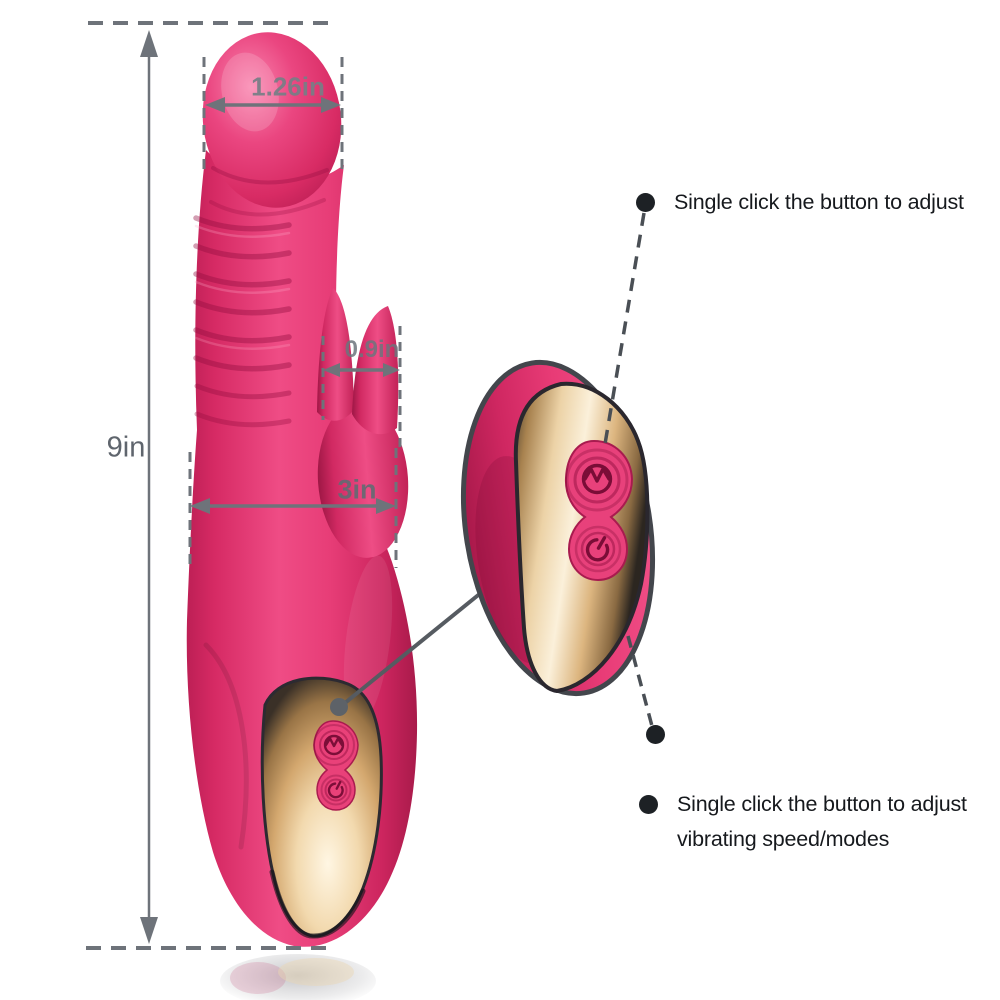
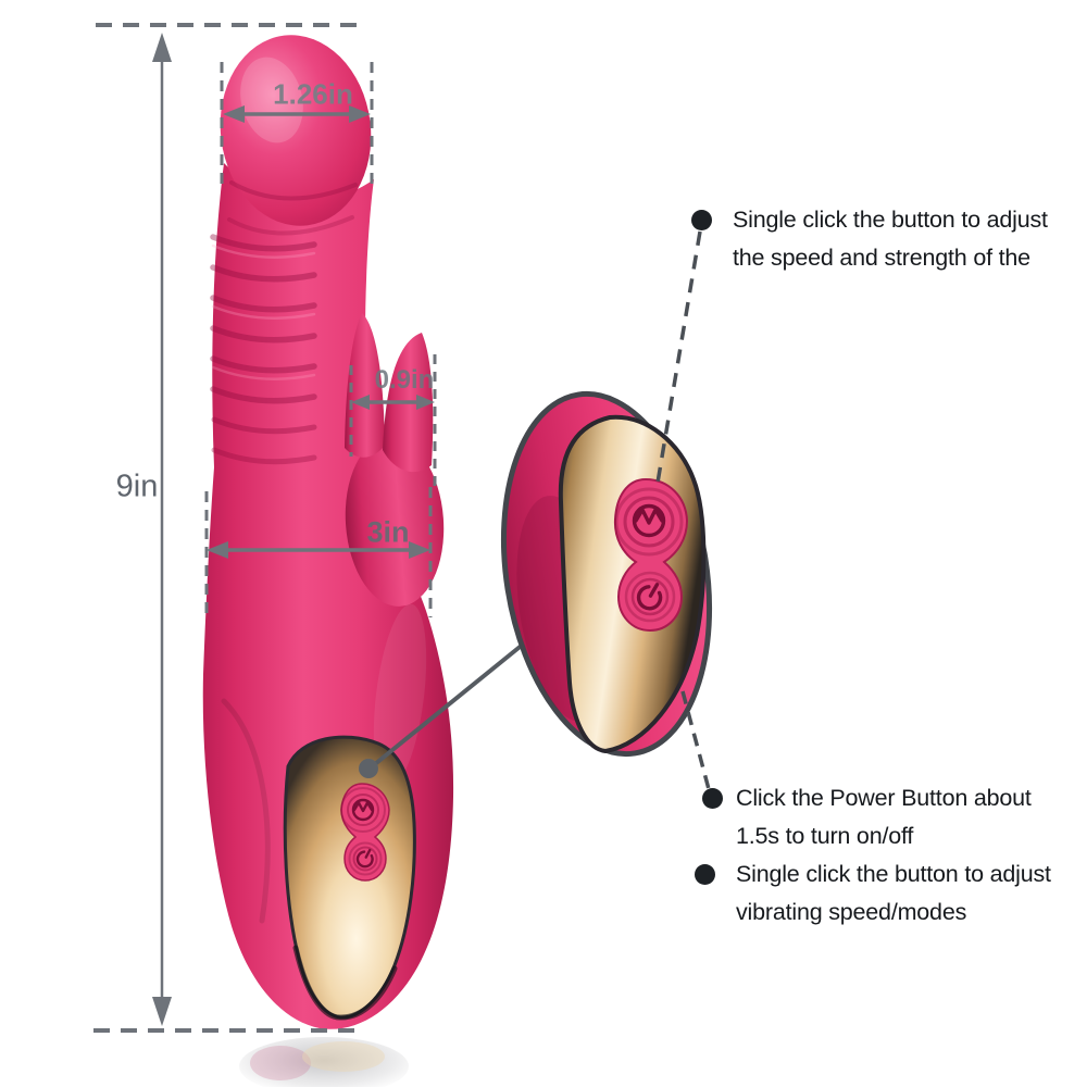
  9in
  1.26in
  0.9in
  3in
  Single click the button to adjust
+ the speed and strength of the
+ Click the Power Button about
+ 1.5s to turn on/off
  Single click the button to adjust
  vibrating speed/modes
